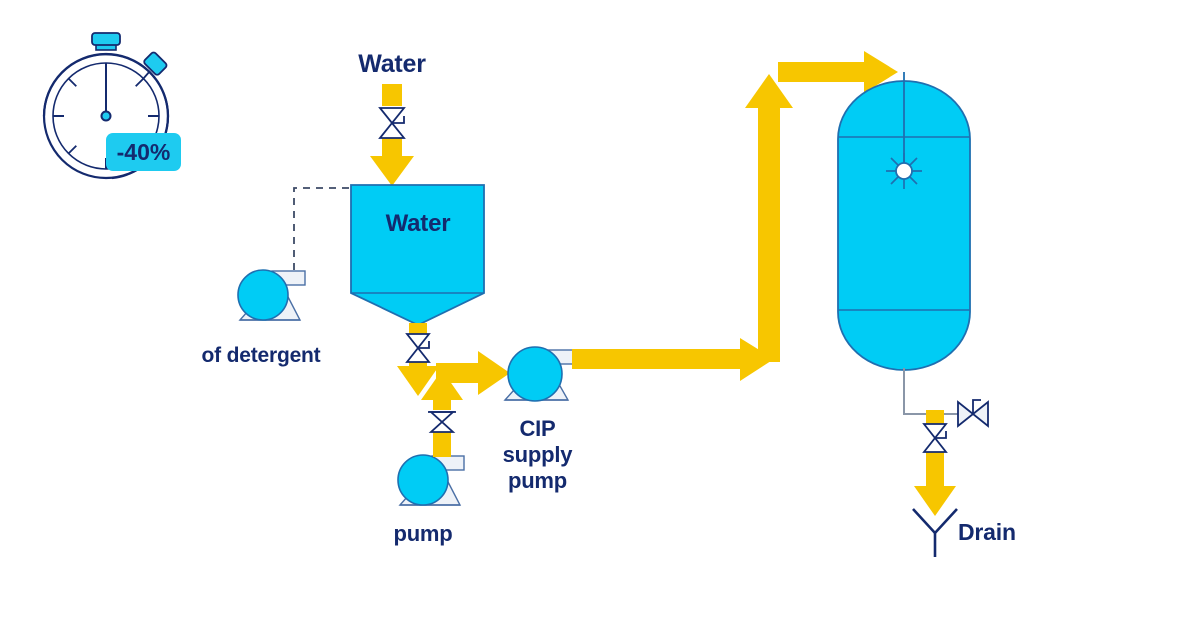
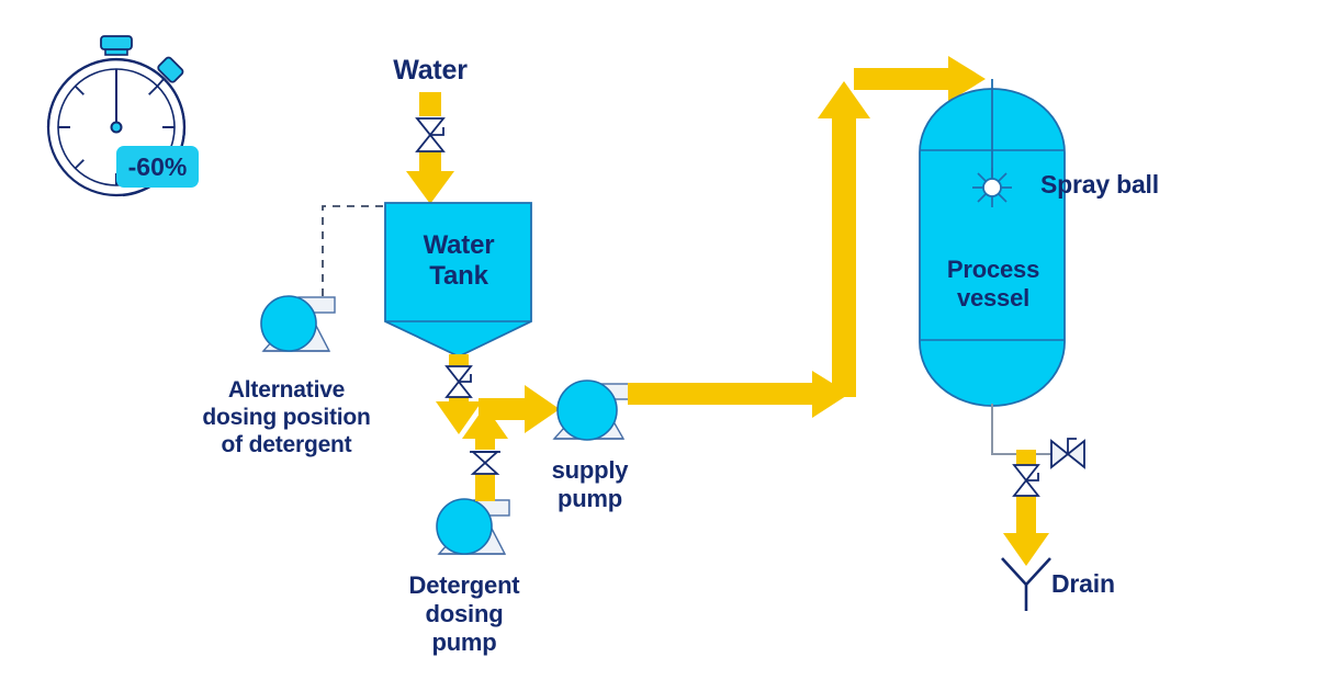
- -40%
+ -60%
  Water
  Water
+ Tank
+ Alternative
+ dosing position
  of detergent
+ Detergent
+ dosing
  pump
- CIP
  supply
  pump
+ Process
+ vessel
+ Spray ball
  Drain
